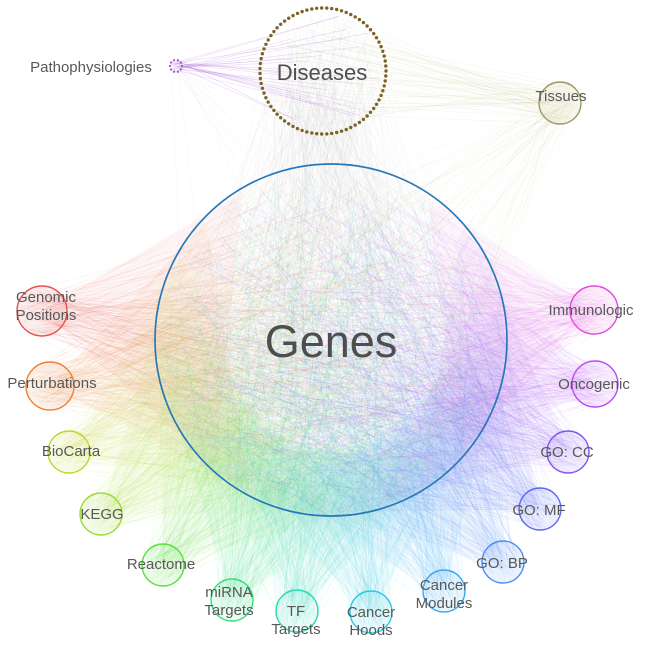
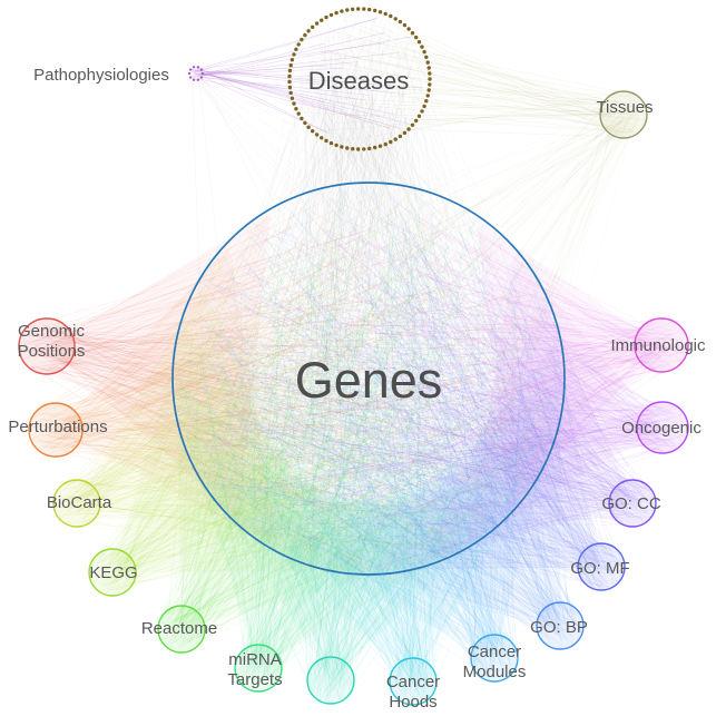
  Genes
  Diseases
  Pathophysiologies
  Tissues
  Genomic Positions
  Perturbations
  BioCarta
  KEGG
  Reactome
  miRNA Targets
- TF Targets
  Cancer Hoods
  Cancer Modules
  GO: BP
  GO: MF
  GO: CC
  Oncogenic
  Immunologic
